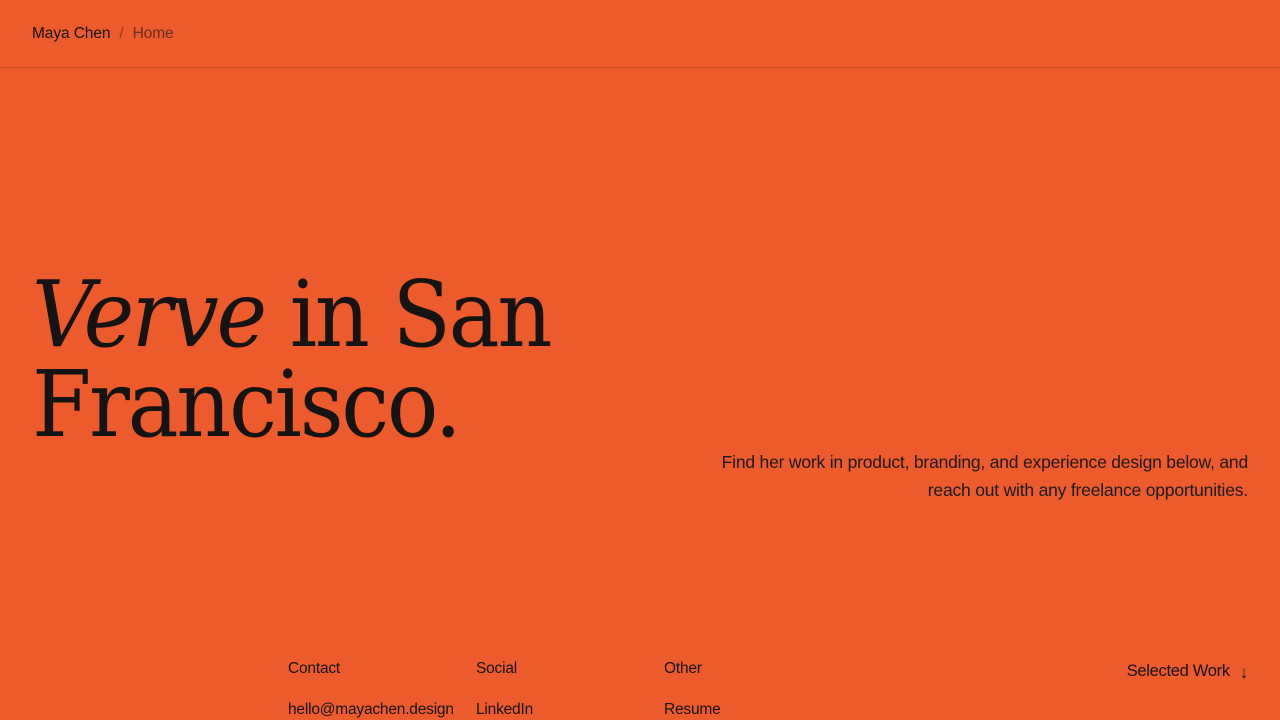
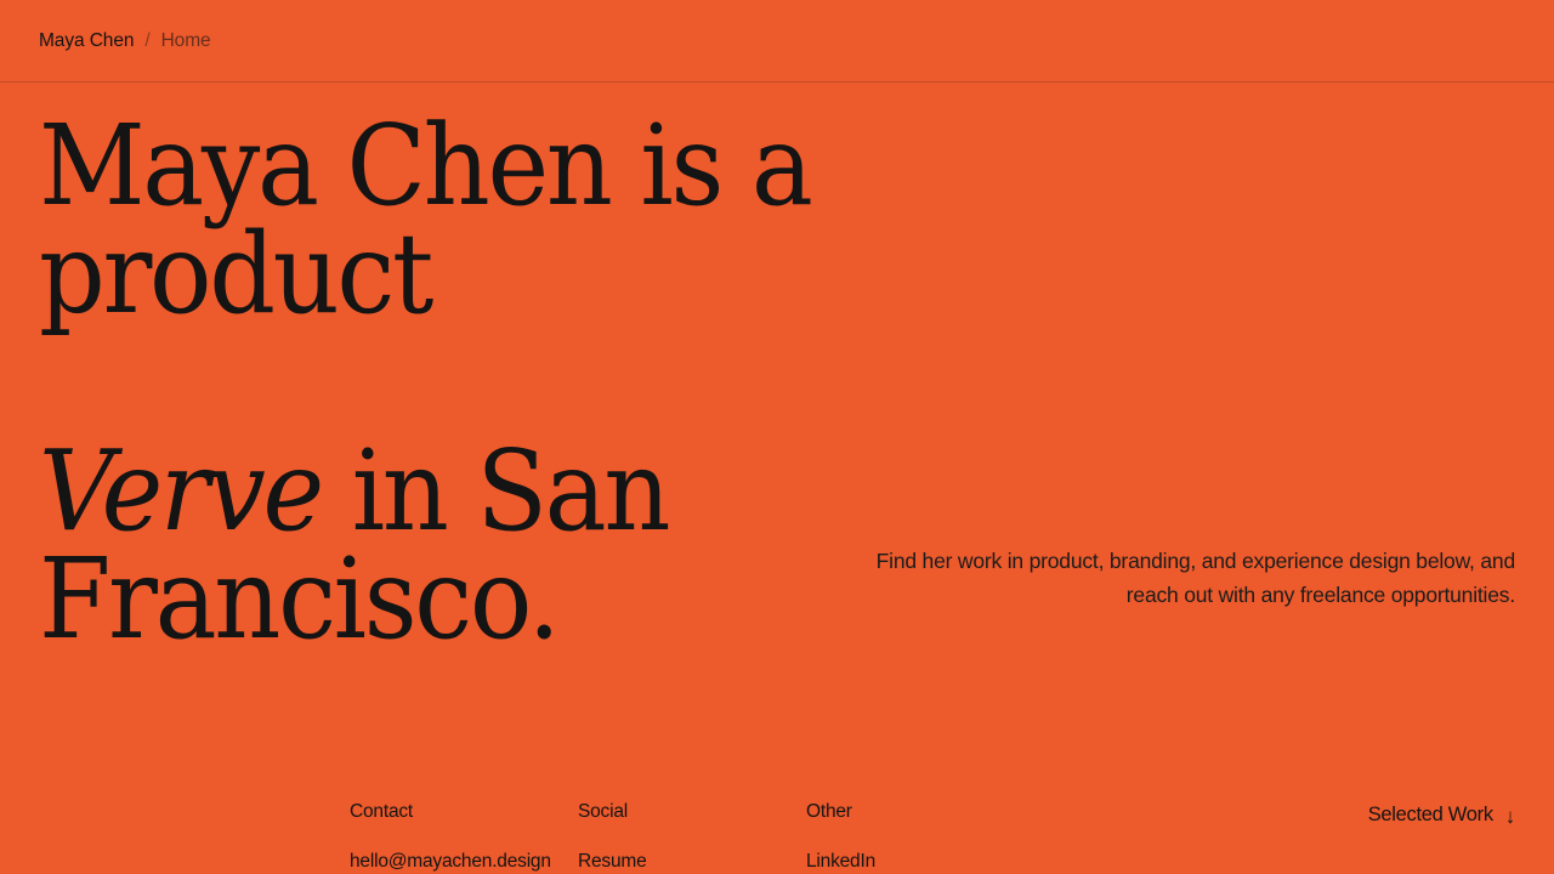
  Maya Chen
  /
  Home
+ Maya Chen is a product
  Verve in San Francisco.
  Find her work in product, branding, and experience design below, and reach out with any freelance opportunities.
  Contact
  hello@mayachen.design
  Social
- LinkedIn
+ Resume
  Other
- Resume
+ LinkedIn
  Selected Work
  ↓
